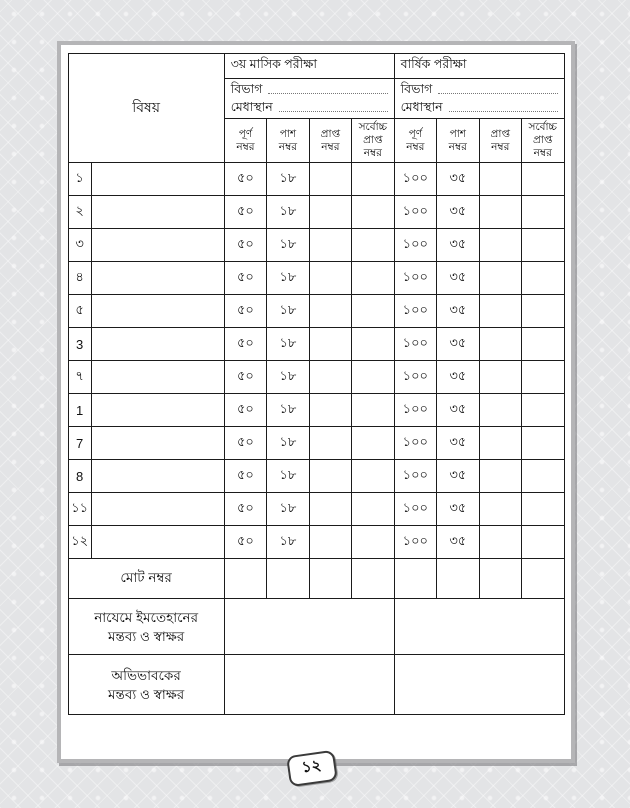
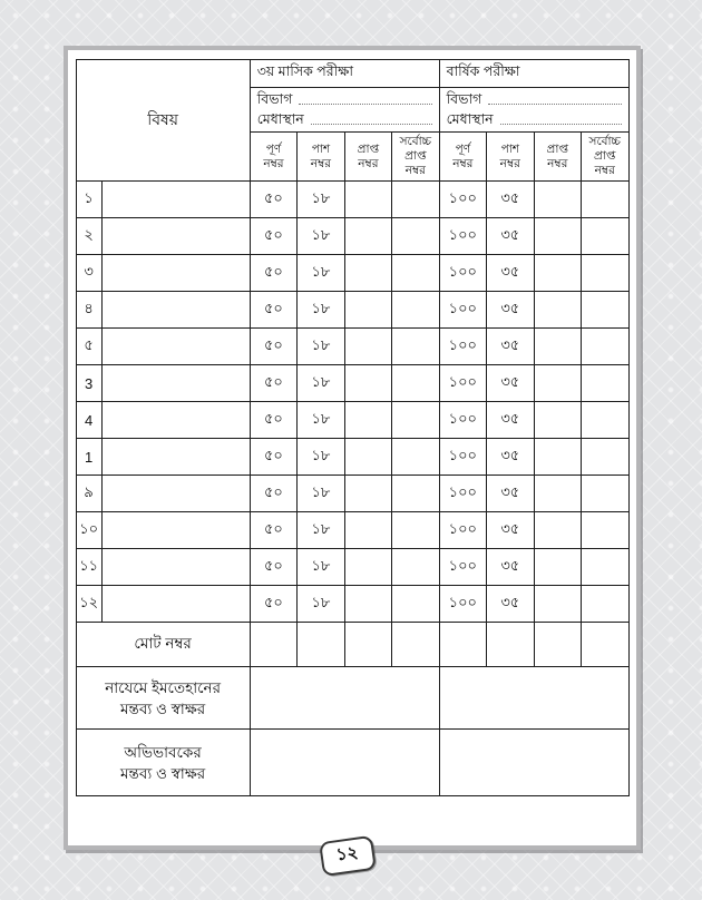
  বিষয়	৩য় মাসিক পরীক্ষা	বার্ষিক পরীক্ষা
  বিভাগ মেধাস্থান	বিভাগ মেধাস্থান
  পূর্ণ নম্বর	পাশ নম্বর	প্রাপ্ত নম্বর	সর্বোচ্চ প্রাপ্ত নম্বর	পূর্ণ নম্বর	পাশ নম্বর	প্রাপ্ত নম্বর	সর্বোচ্চ প্রাপ্ত নম্বর
  ১		৫০	১৮			১০০	৩৫
  ২		৫০	১৮			১০০	৩৫
  ৩		৫০	১৮			১০০	৩৫
  ৪		৫০	১৮			১০০	৩৫
  ৫		৫০	১৮			১০০	৩৫
  3		৫০	১৮			১০০	৩৫
- ৭		৫০	১৮			১০০	৩৫
+ 4		৫০	১৮			১০০	৩৫
  1		৫০	১৮			১০০	৩৫
- 7		৫০	১৮			১০০	৩৫
+ ৯		৫০	১৮			১০০	৩৫
- 8		৫০	১৮			১০০	৩৫
+ ১০		৫০	১৮			১০০	৩৫
  ১১		৫০	১৮			১০০	৩৫
  ১২		৫০	১৮			১০০	৩৫
  মোট নম্বর
  নাযেমে ইমতেহানের মন্তব্য ও স্বাক্ষর
  অভিভাবকের মন্তব্য ও স্বাক্ষর
